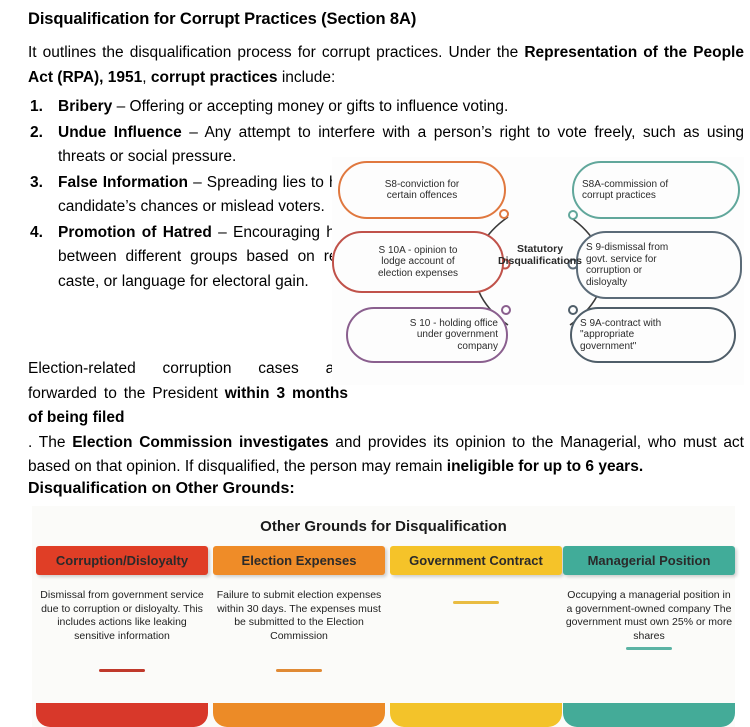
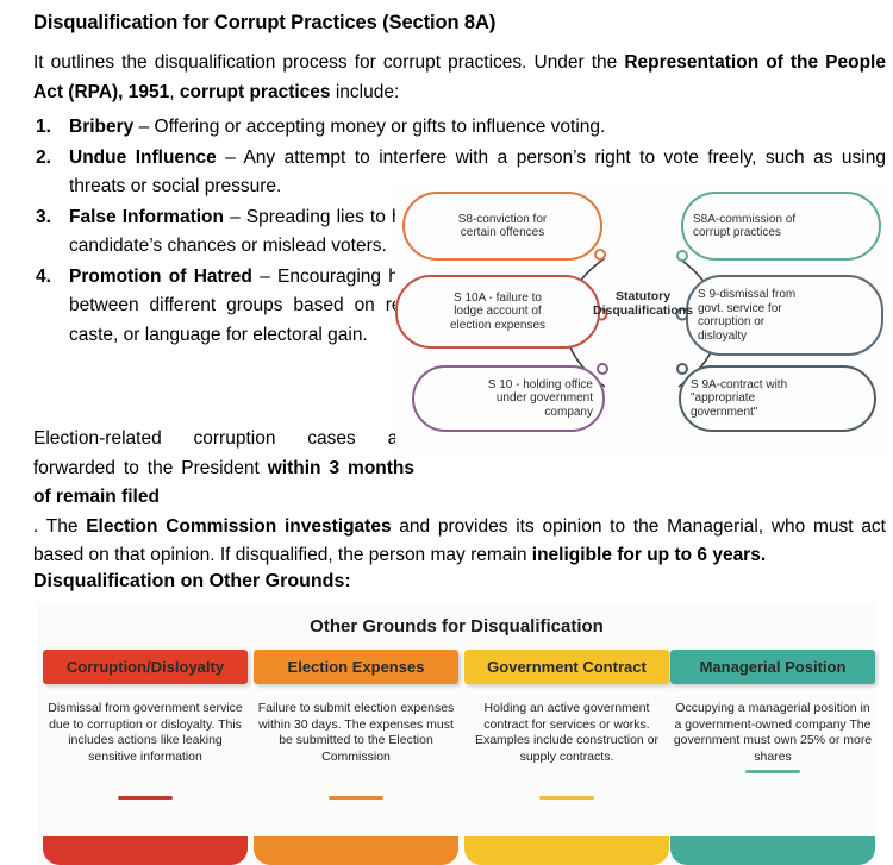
  Disqualification for Corrupt Practices (Section 8A)
  It outlines the disqualification process for corrupt practices. Under the Representation of the People Act (RPA), 1951, corrupt practices include:
  1.
  Bribery – Offering or accepting money or gifts to influence voting.
  2.
  Undue Influence – Any attempt to interfere with a person’s right to vote freely, such as using threats or social pressure.
  3.
  False Information – Spreading lies to candidate’s chances or mislead voters.
  4.
  Promotion of Hatred – Encouraging h between different groups based on r caste, or language for electoral gain.
- Election-related corruption cases a forwarded to the President within 3 months of being filed
+ Election-related corruption cases a forwarded to the President within 3 months of remain filed
  . The Election Commission investigates and provides its opinion to the Managerial, who must act based on that opinion. If disqualified, the person may remain ineligible for up to 6 years.
  Disqualification on Other Grounds:
  S8-conviction for
  certain offences
- S 10A - opinion to
+ S 10A - failure to
  lodge account of
  election expenses
  S 10 - holding office
  under government
  company
  S8A-commission of
  corrupt practices
  S 9-dismissal from
  govt. service for
  corruption or
  disloyalty
  S 9A-contract with
  "appropriate
  government"
  Statutory
  Disqualifications
  Other Grounds for Disqualification
  Corruption/Disloyalty
  Dismissal from government service due to corruption or disloyalty. This includes actions like leaking sensitive information
  Election Expenses
  Failure to submit election expenses within 30 days. The expenses must be submitted to the Election Commission
  Government Contract
+ Holding an active government contract for services or works. Examples include construction or supply contracts.
  Managerial Position
  Occupying a managerial position in a government-owned company The government must own 25% or more shares
